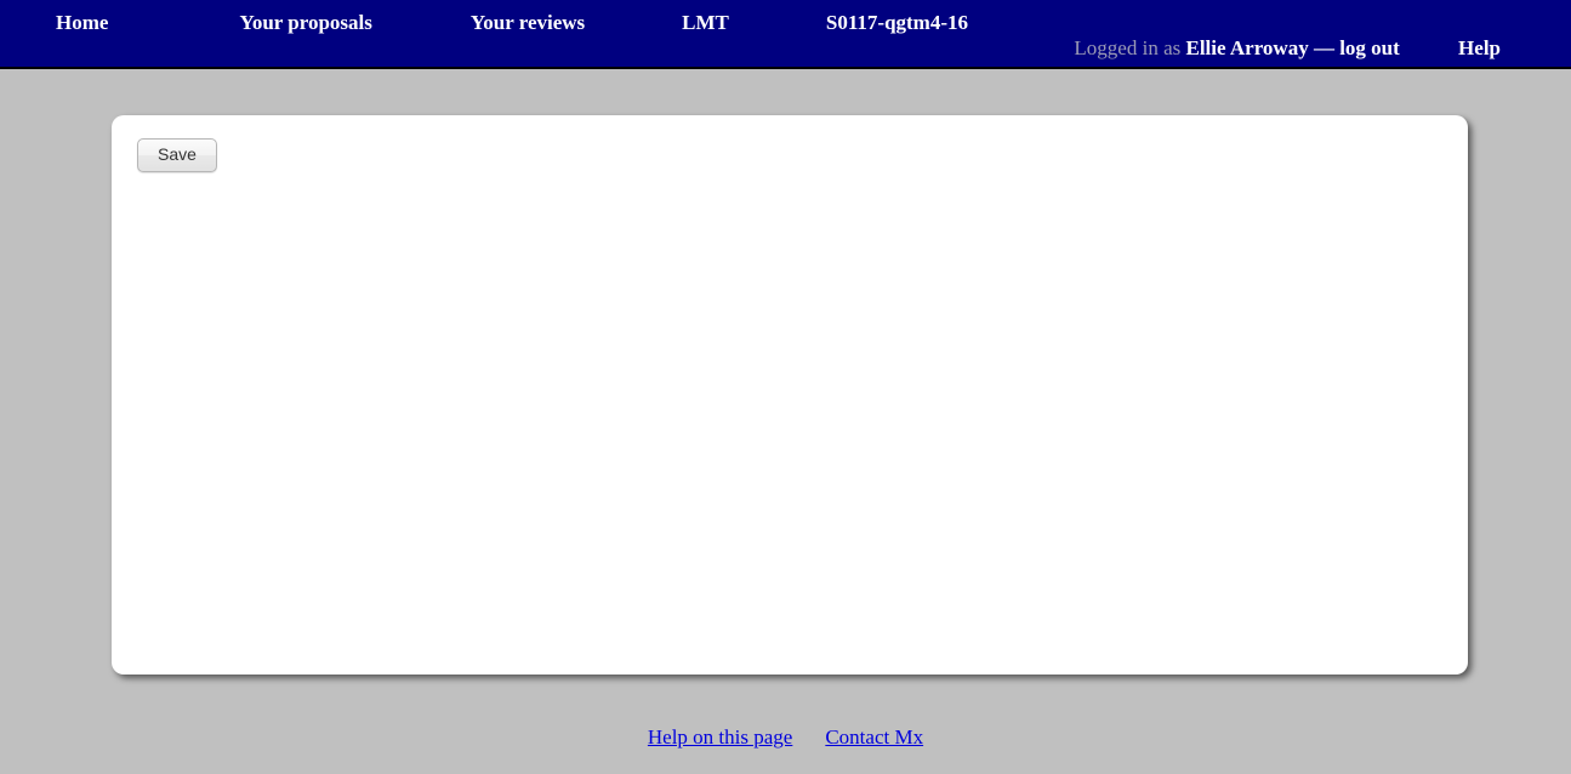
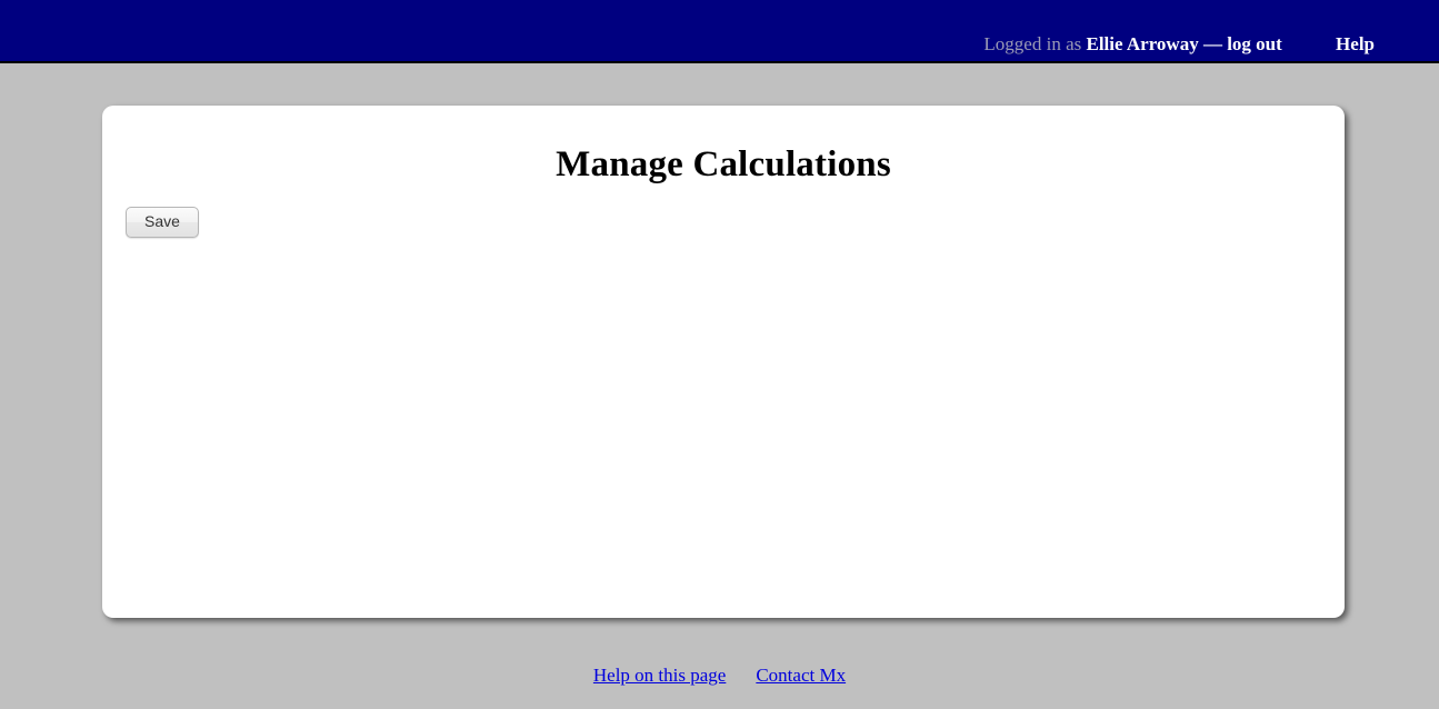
- Home Your proposals Your reviews LMT S0117-qgtm4-16
  Logged in as Ellie Arroway — log out Help
+ Manage Calculations
  Save
  Help on this page Contact Mx
